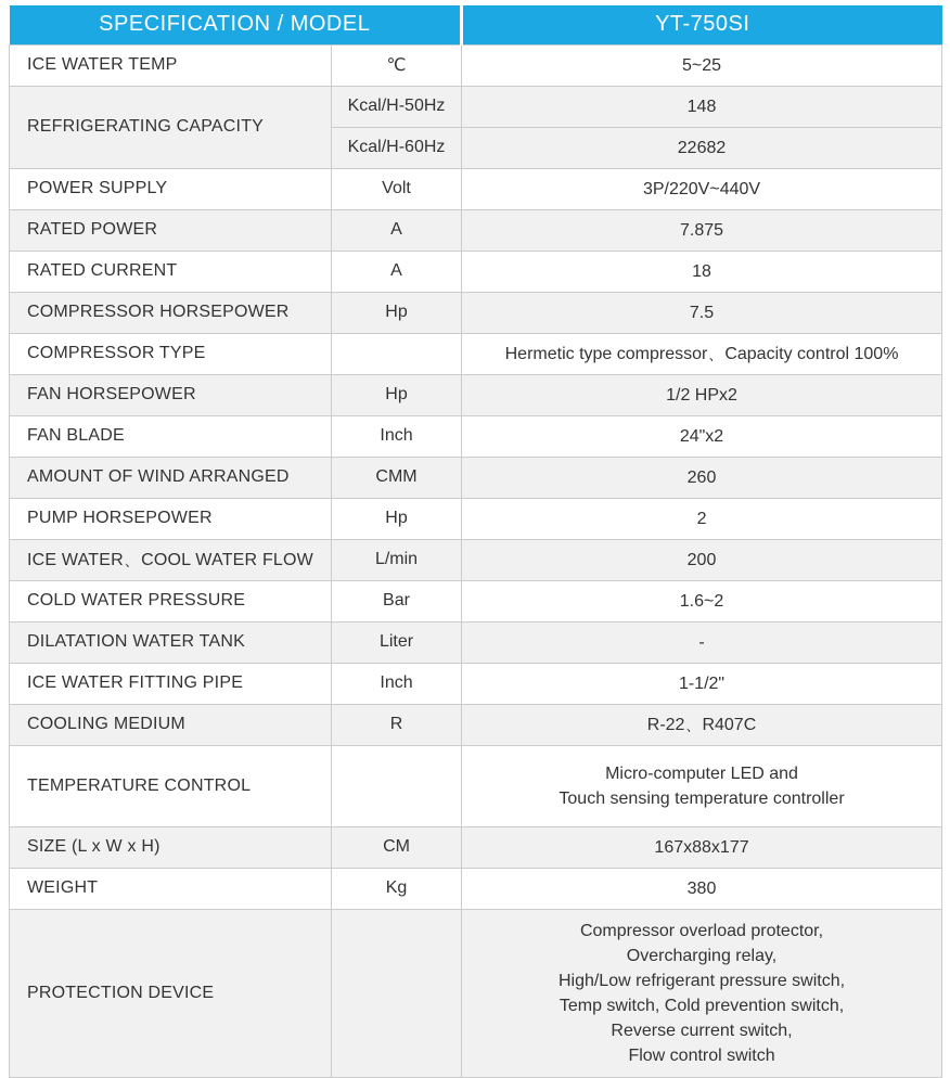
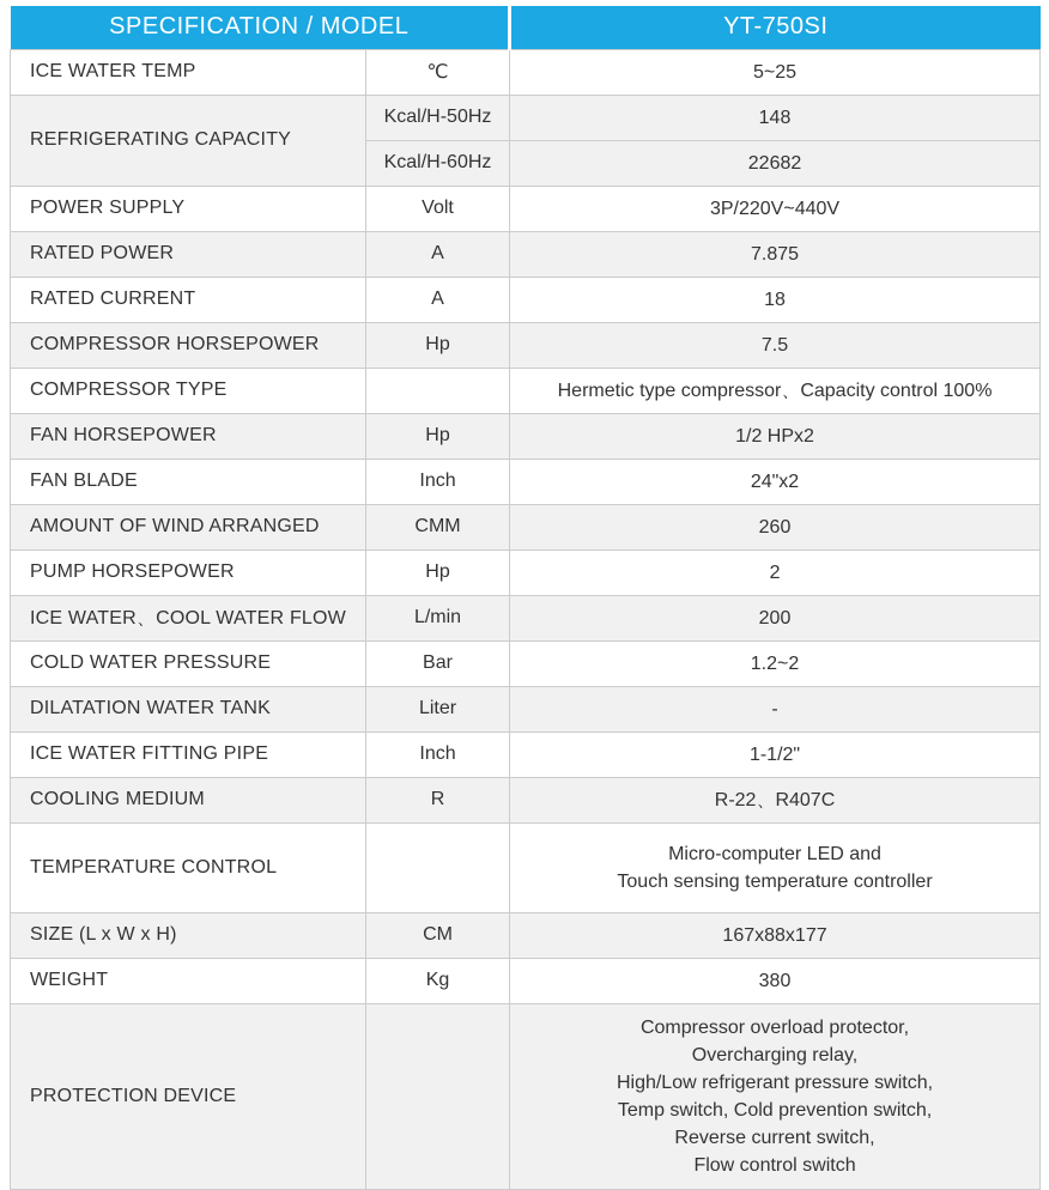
  SPECIFICATION / MODEL	YT-750SI
  ICE WATER TEMP	℃	5~25
  REFRIGERATING CAPACITY	Kcal/H-50Hz	148
  Kcal/H-60Hz	22682
  POWER SUPPLY	Volt	3P/220V~440V
  RATED POWER	A	7.875
  RATED CURRENT	A	18
  COMPRESSOR HORSEPOWER	Hp	7.5
  COMPRESSOR TYPE		Hermetic type compressor、Capacity control 100%
  FAN HORSEPOWER	Hp	1/2 HPx2
  FAN BLADE	Inch	24"x2
  AMOUNT OF WIND ARRANGED	CMM	260
  PUMP HORSEPOWER	Hp	2
  ICE WATER、COOL WATER FLOW	L/min	200
- COLD WATER PRESSURE	Bar	1.6~2
+ COLD WATER PRESSURE	Bar	1.2~2
  DILATATION WATER TANK	Liter	-
  ICE WATER FITTING PIPE	Inch	1-1/2"
  COOLING MEDIUM	R	R-22、R407C
  TEMPERATURE CONTROL		Micro-computer LED and Touch sensing temperature controller
  SIZE (L x W x H)	CM	167x88x177
  WEIGHT	Kg	380
  PROTECTION DEVICE		Compressor overload protector, Overcharging relay, High/Low refrigerant pressure switch, Temp switch, Cold prevention switch, Reverse current switch, Flow control switch
